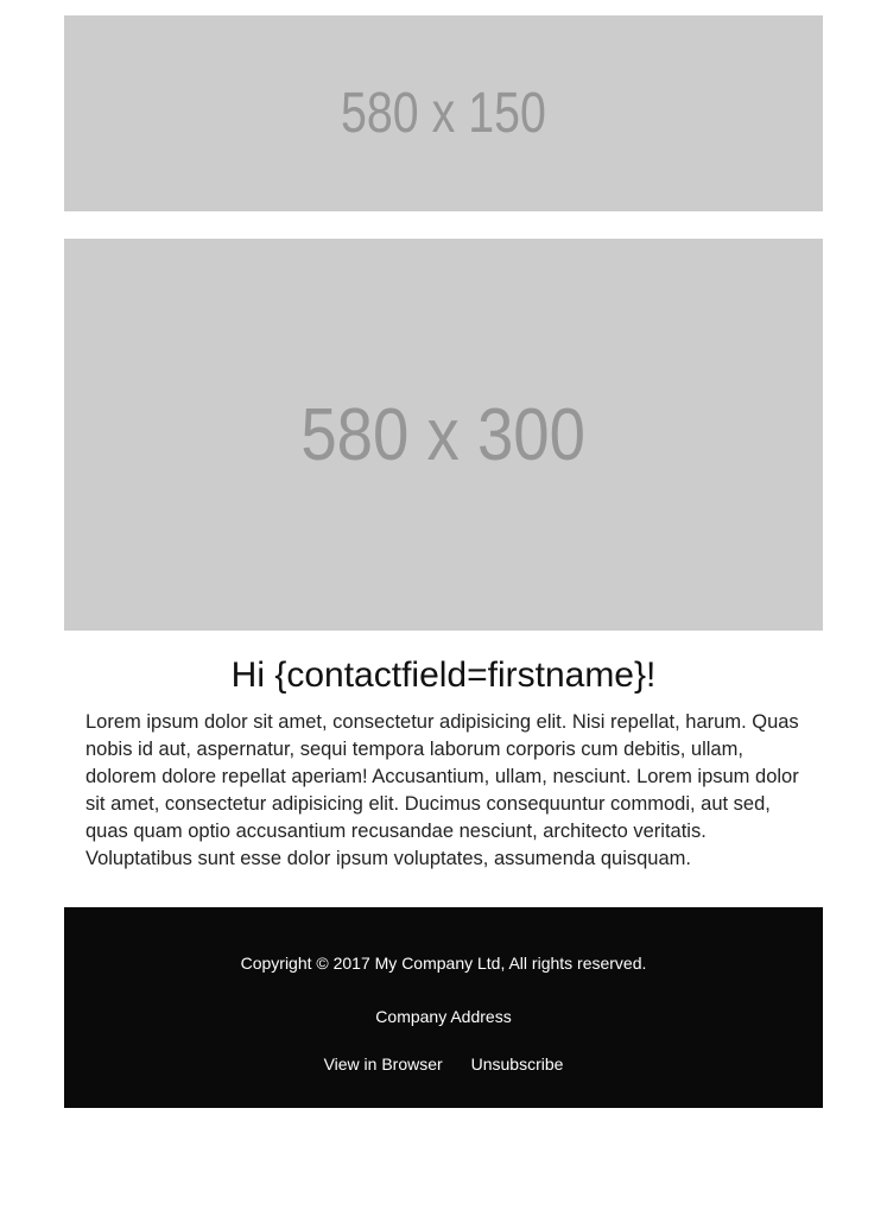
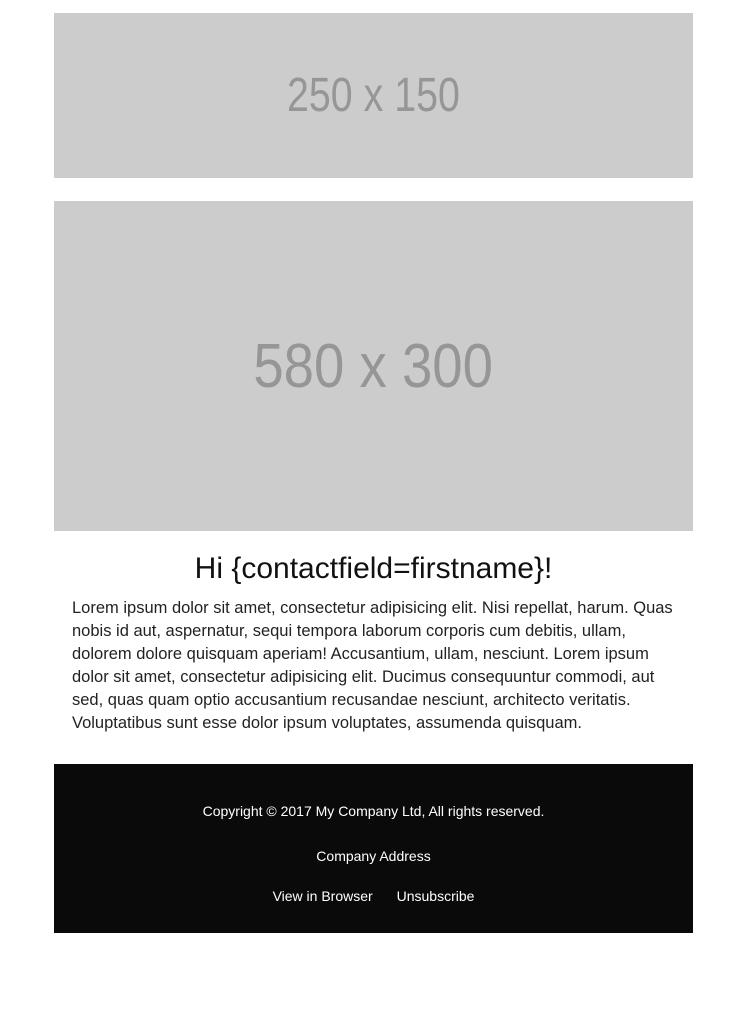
- 580 x 150
+ 250 x 150
  580 x 300
  Hi {contactfield=firstname}!
- Lorem ipsum dolor sit amet, consectetur adipisicing elit. Nisi repellat, harum. Quas nobis id aut, aspernatur, sequi tempora laborum corporis cum debitis, ullam, dolorem dolore repellat aperiam! Accusantium, ullam, nesciunt. Lorem ipsum dolor sit amet, consectetur adipisicing elit. Ducimus consequuntur commodi, aut sed, quas quam optio accusantium recusandae nesciunt, architecto veritatis. Voluptatibus sunt esse dolor ipsum voluptates, assumenda quisquam.
+ Lorem ipsum dolor sit amet, consectetur adipisicing elit. Nisi repellat, harum. Quas nobis id aut, aspernatur, sequi tempora laborum corporis cum debitis, ullam, dolorem dolore quisquam aperiam! Accusantium, ullam, nesciunt. Lorem ipsum dolor sit amet, consectetur adipisicing elit. Ducimus consequuntur commodi, aut sed, quas quam optio accusantium recusandae nesciunt, architecto veritatis. Voluptatibus sunt esse dolor ipsum voluptates, assumenda quisquam.
  Copyright © 2017 My Company Ltd, All rights reserved.
  Company Address
  View in Browser Unsubscribe
